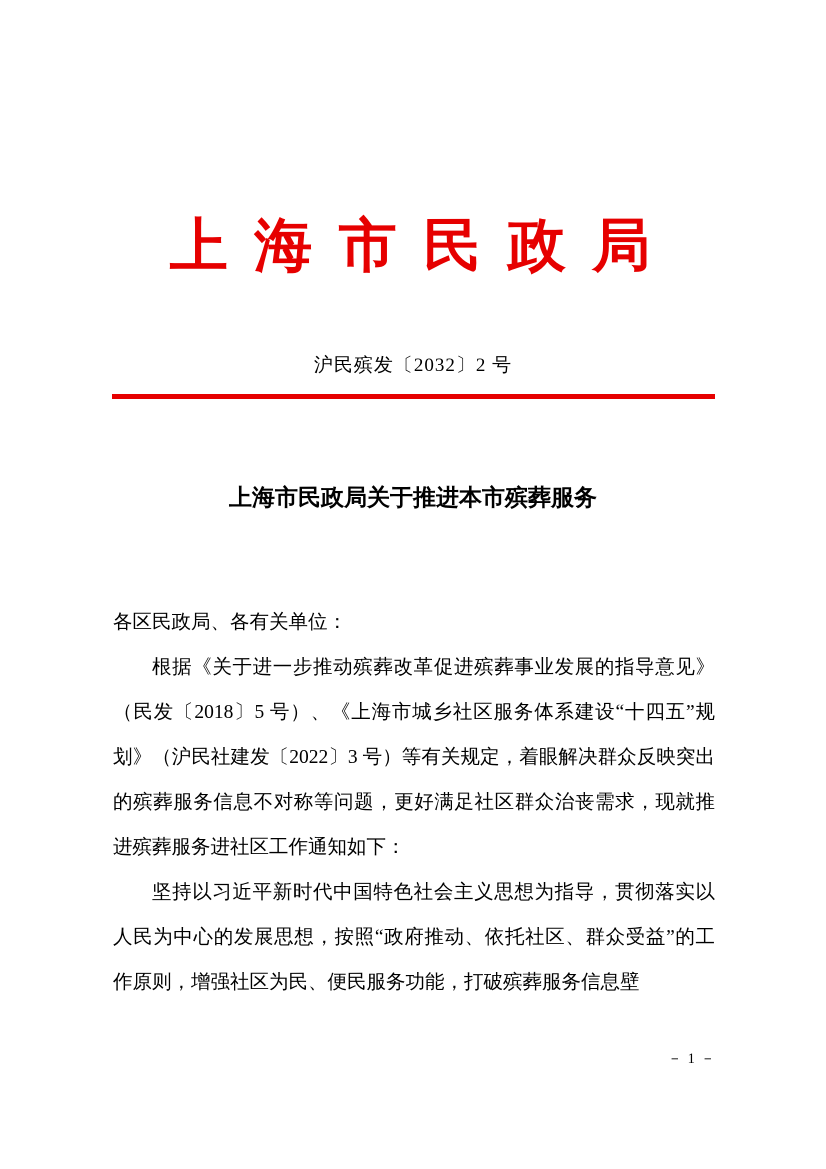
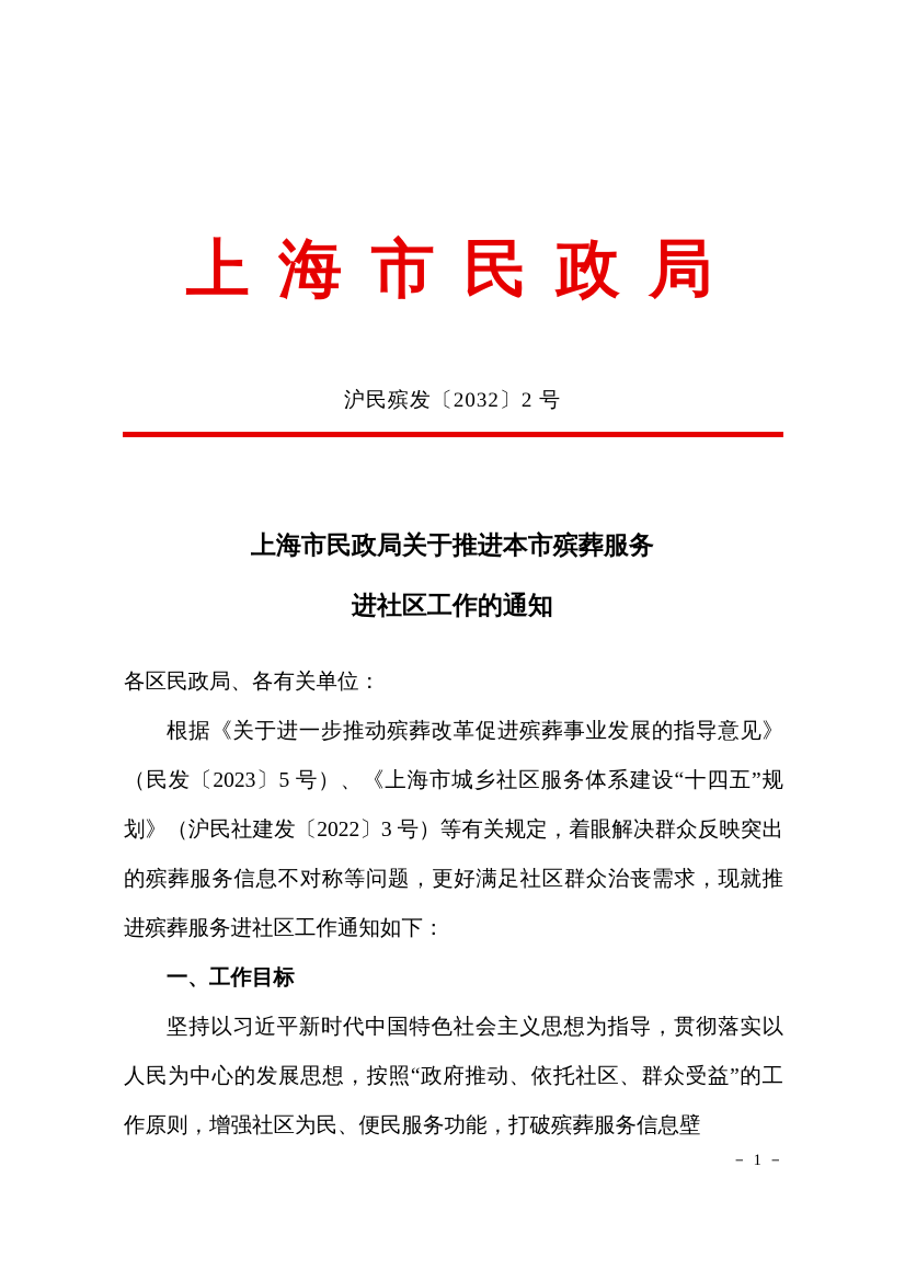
  上 海 市 民 政 局
  沪民殡发〔2032〕2 号
  上海市民政局关于推进本市殡葬服务
+ 进社区工作的通知
  各区民政局、各有关单位：
- 根据《关于进一步推动殡葬改革促进殡葬事业发展的指导意见》（民发〔2018〕5 号）、《上海市城乡社区服务体系建设“十四五”规划》（沪民社建发〔2022〕3 号）等有关规定，着眼解决群众反映突出的殡葬服务信息不对称等问题，更好满足社区群众治丧需求，现就推进殡葬服务进社区工作通知如下：
+ 根据《关于进一步推动殡葬改革促进殡葬事业发展的指导意见》（民发〔2023〕5 号）、《上海市城乡社区服务体系建设“十四五”规划》（沪民社建发〔2022〕3 号）等有关规定，着眼解决群众反映突出的殡葬服务信息不对称等问题，更好满足社区群众治丧需求，现就推进殡葬服务进社区工作通知如下：
+ 一、工作目标
  坚持以习近平新时代中国特色社会主义思想为指导，贯彻落实以人民为中心的发展思想，按照“政府推动、依托社区、群众受益”的工作原则，增强社区为民、便民服务功能，打破殡葬服务信息壁
  － 1 －
